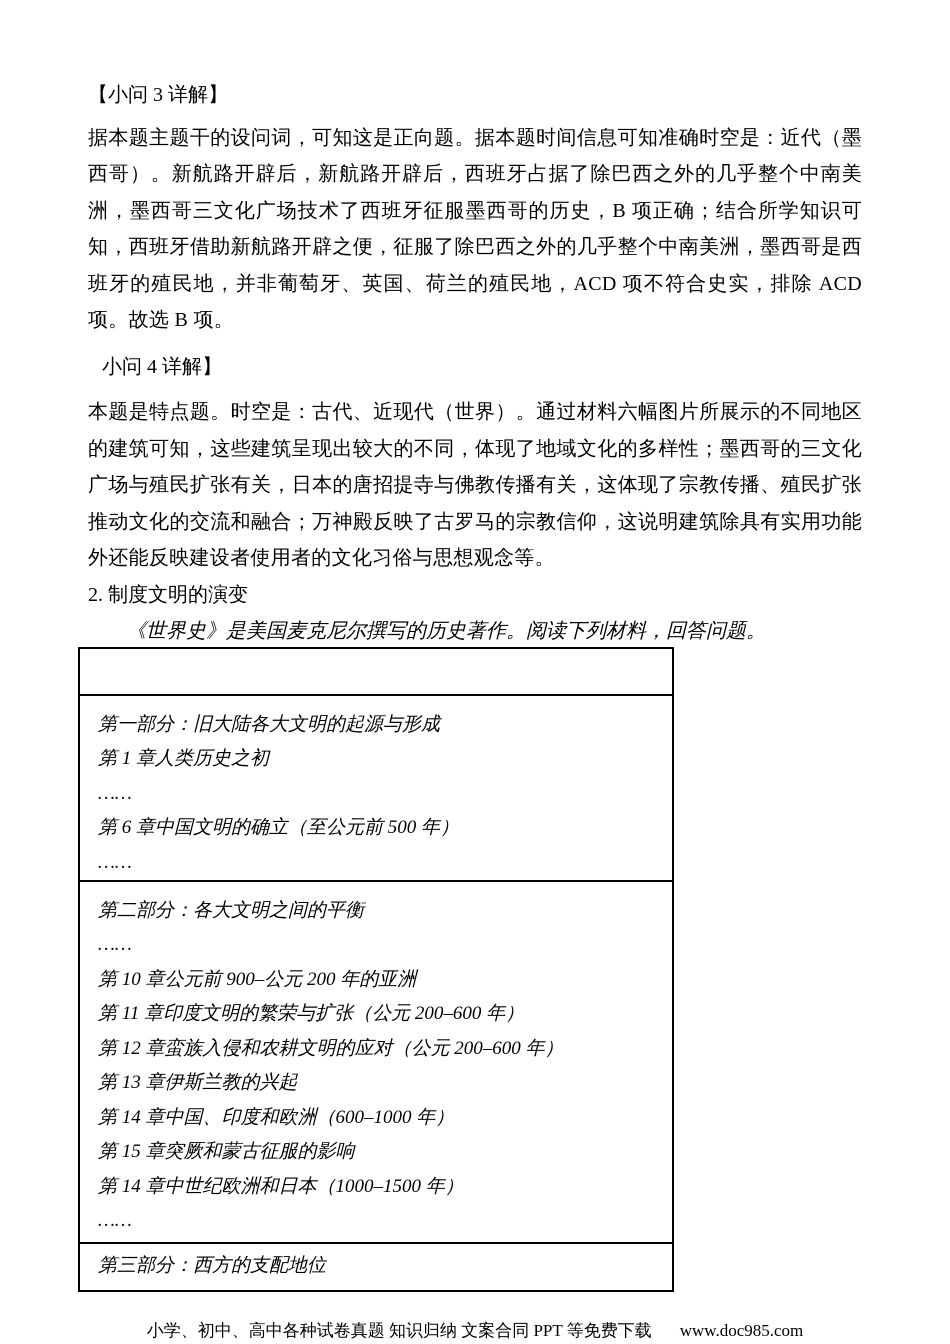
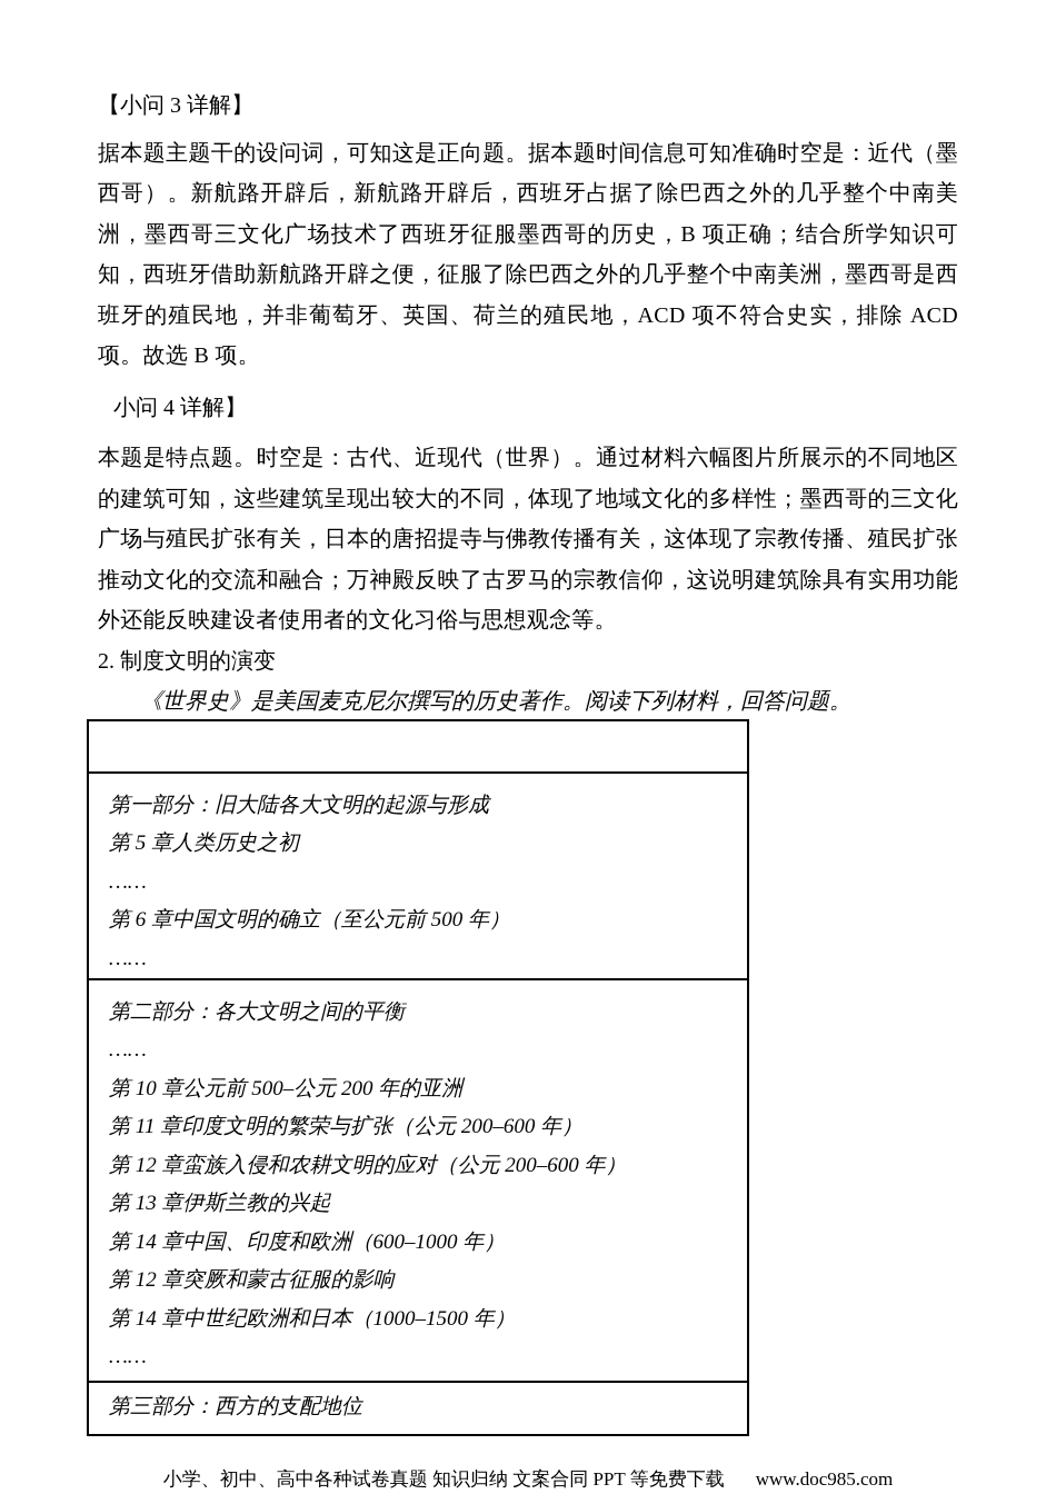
  【小问 3 详解】
  据本题主题干的设问词，可知这是正向题。据本题时间信息可知准确时空是：近代（墨西哥）。新航路开辟后，新航路开辟后，西班牙占据了除巴西之外的几乎整个中南美洲，墨西哥三文化广场技术了西班牙征服墨西哥的历史，B 项正确；结合所学知识可知，西班牙借助新航路开辟之便，征服了除巴西之外的几乎整个中南美洲，墨西哥是西班牙的殖民地，并非葡萄牙、英国、荷兰的殖民地，ACD 项不符合史实，排除 ACD 项。故选 B 项。
  小问 4 详解】
  本题是特点题。时空是：古代、近现代（世界）。通过材料六幅图片所展示的不同地区的建筑可知，这些建筑呈现出较大的不同，体现了地域文化的多样性；墨西哥的三文化广场与殖民扩张有关，日本的唐招提寺与佛教传播有关，这体现了宗教传播、殖民扩张推动文化的交流和融合；万神殿反映了古罗马的宗教信仰，这说明建筑除具有实用功能外还能反映建设者使用者的文化习俗与思想观念等。
  2. 制度文明的演变
  《世界史》是美国麦克尼尔撰写的历史著作。阅读下列材料，回答问题。
  第一部分：旧大陆各大文明的起源与形成
- 第 1 章人类历史之初
+ 第 5 章人类历史之初
  ……
  第 6 章中国文明的确立（至公元前 500 年）
  ……
  第二部分：各大文明之间的平衡
  ……
- 第 10 章公元前 900–公元 200 年的亚洲
+ 第 10 章公元前 500–公元 200 年的亚洲
  第 11 章印度文明的繁荣与扩张（公元 200–600 年）
  第 12 章蛮族入侵和农耕文明的应对（公元 200–600 年）
  第 13 章伊斯兰教的兴起
  第 14 章中国、印度和欧洲（600–1000 年）
- 第 15 章突厥和蒙古征服的影响
+ 第 12 章突厥和蒙古征服的影响
  第 14 章中世纪欧洲和日本（1000–1500 年）
  ……
  第三部分：西方的支配地位
  小学、初中、高中各种试卷真题 知识归纳 文案合同 PPT 等免费下载 www.doc985.com
